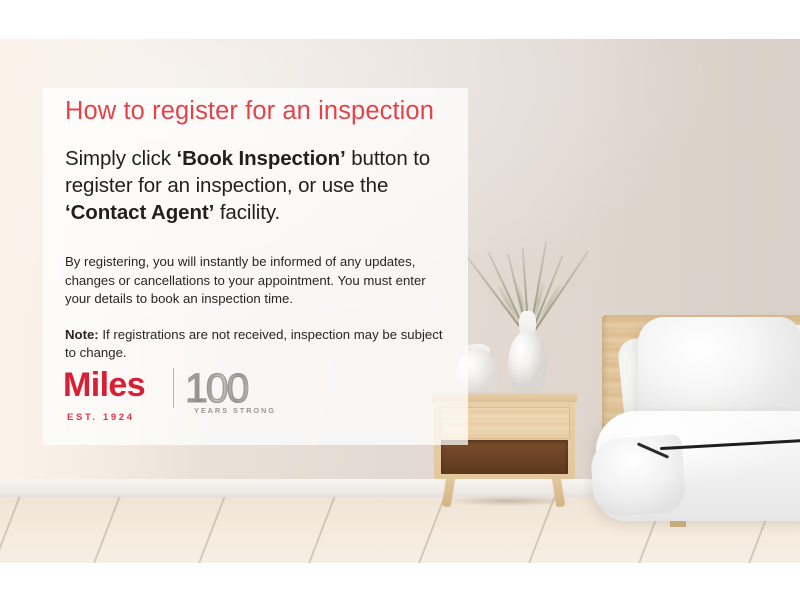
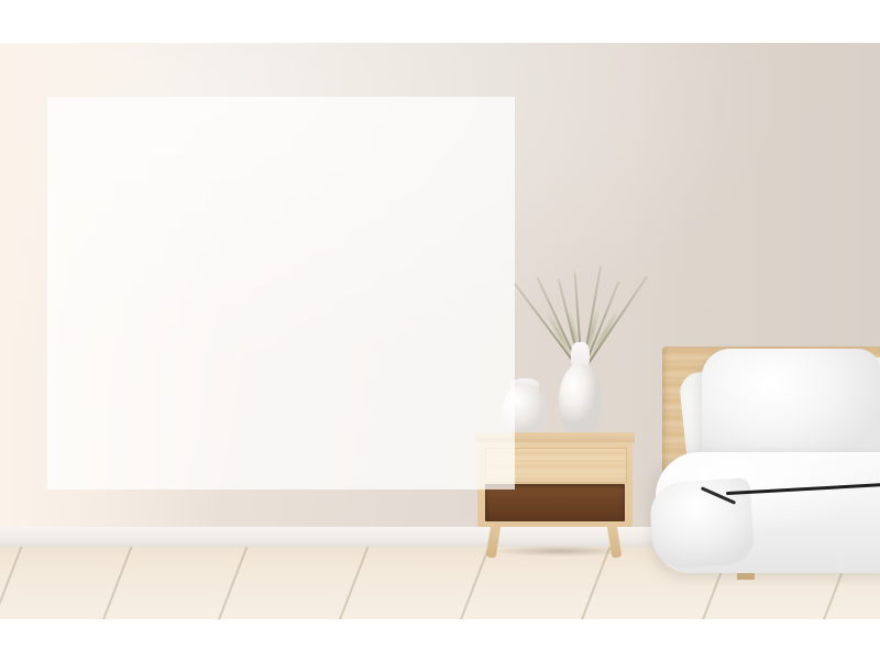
- How to register for an inspection
- Simply click ‘Book Inspection’ button to register for an inspection, or use the ‘Contact Agent’ facility.
- By registering, you will instantly be informed of any updates, changes or cancellations to your appointment. You must enter your details to book an inspection time.
- Note: If registrations are not received, inspection may be subject to change.
- Miles
- EST. 1924
- 100
- YEARS STRONG
